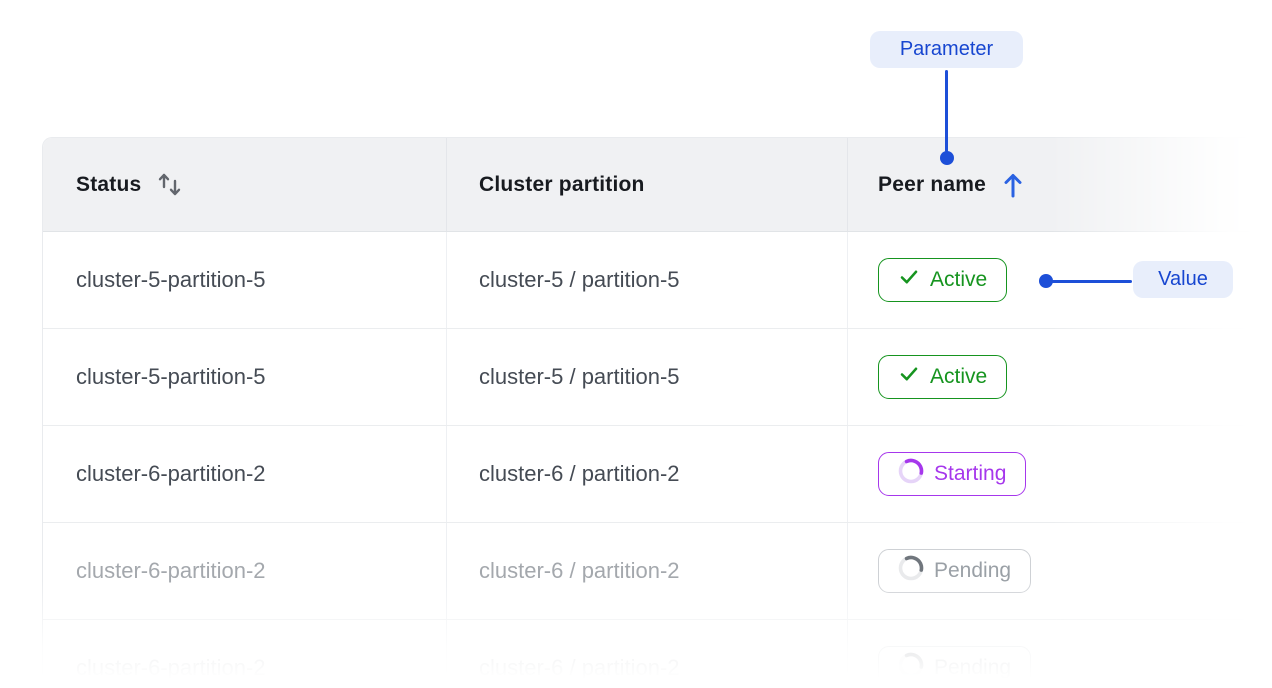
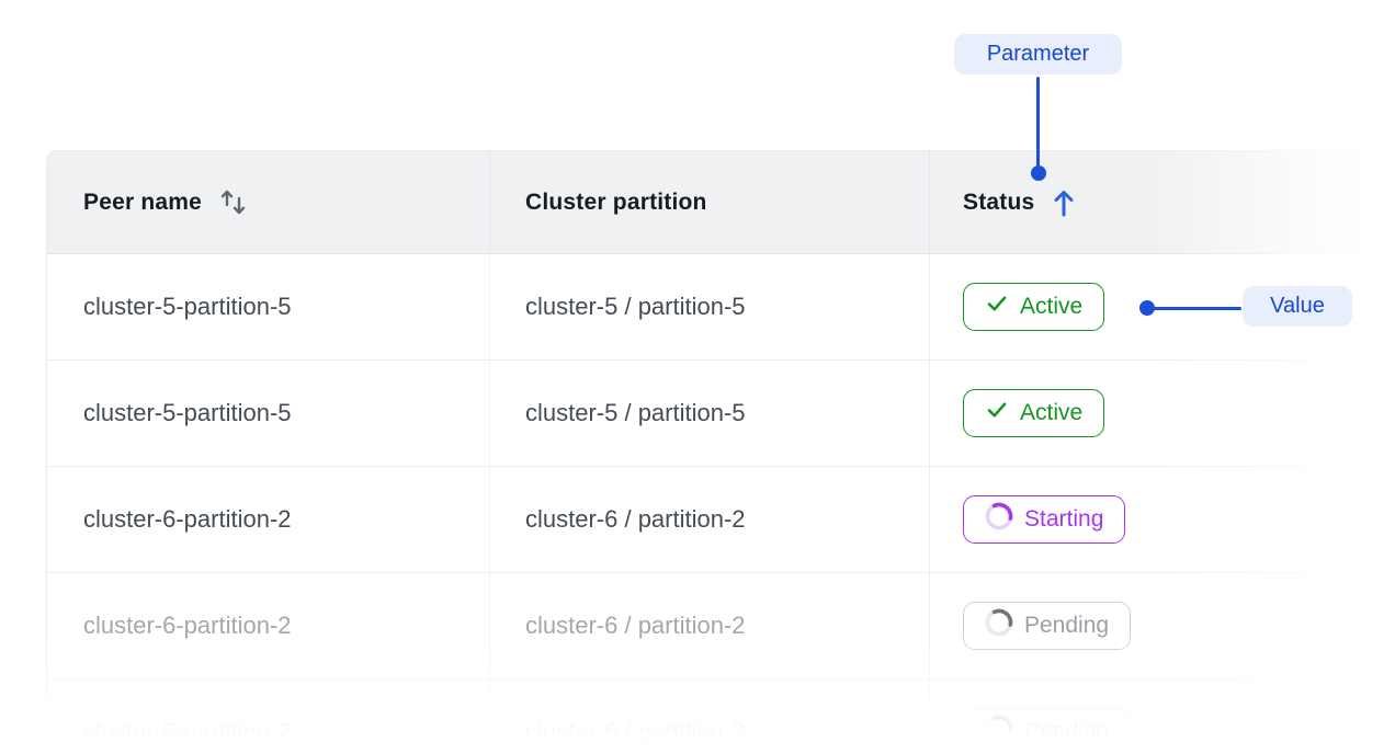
- Status
+ Peer name
  Cluster partition
- Peer name
+ Status
  cluster-5-partition-5
  cluster-5 / partition-5
  Active
  cluster-5-partition-5
  cluster-5 / partition-5
  Active
  cluster-6-partition-2
  cluster-6 / partition-2
  Starting
  cluster-6-partition-2
  cluster-6 / partition-2
  Pending
  Parameter
  Value
